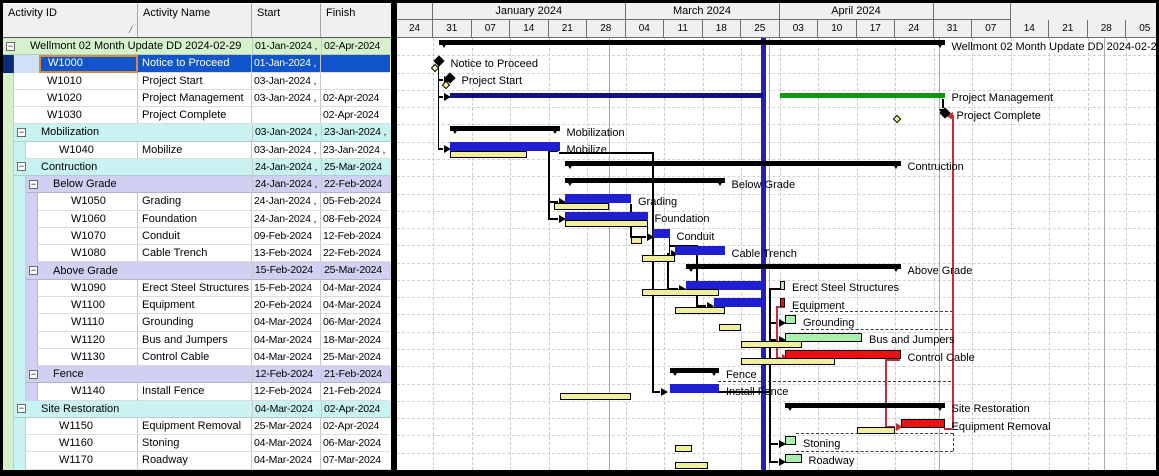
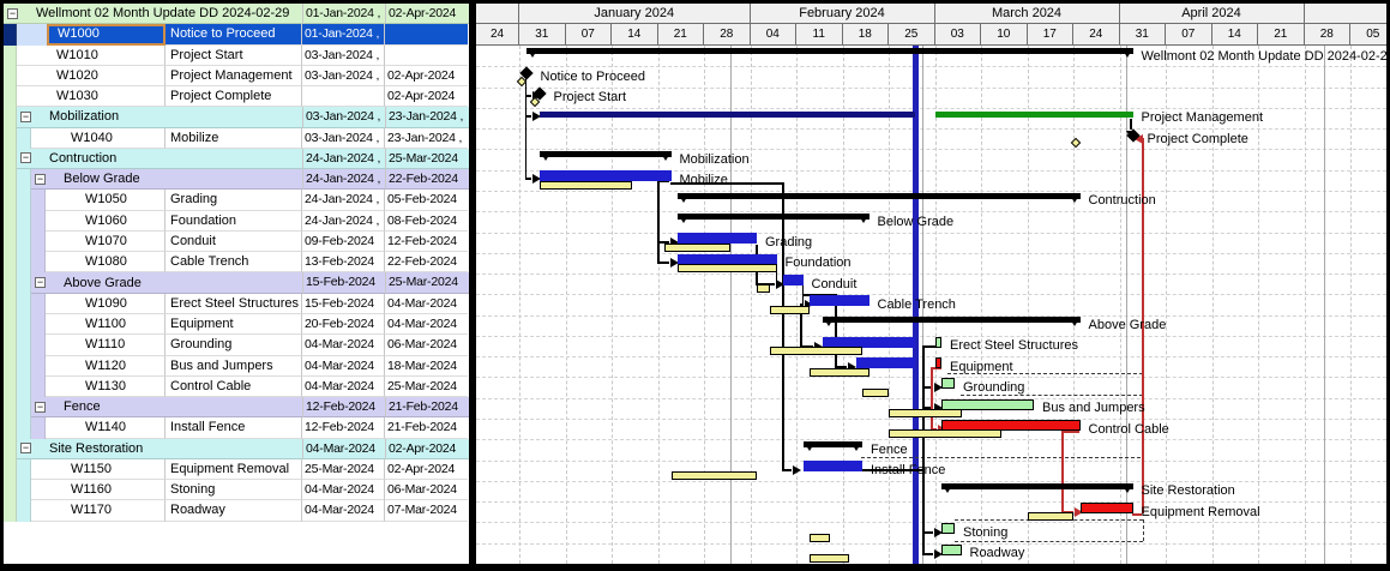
- Activity ID
- /
- Activity Name
- Start
- Finish
  −
  Wellmont 02 Month Update DD 2024-02-29
  01-Jan-2024 ,
  02-Apr-2024
  W1000
  Notice to Proceed
  01-Jan-2024 ,
  W1010
  Project Start
  03-Jan-2024 ,
  W1020
  Project Management
  03-Jan-2024 ,
  02-Apr-2024
  W1030
  Project Complete
  02-Apr-2024
  −
  Mobilization
  03-Jan-2024 ,
  23-Jan-2024 ,
  W1040
  Mobilize
  03-Jan-2024 ,
  23-Jan-2024 ,
  −
  Contruction
  24-Jan-2024 ,
  25-Mar-2024
  −
  Below Grade
  24-Jan-2024 ,
  22-Feb-2024
  W1050
  Grading
  24-Jan-2024 ,
  05-Feb-2024
  W1060
  Foundation
  24-Jan-2024 ,
  08-Feb-2024
  W1070
  Conduit
  09-Feb-2024
  12-Feb-2024
  W1080
  Cable Trench
  13-Feb-2024
  22-Feb-2024
  −
  Above Grade
  15-Feb-2024
  25-Mar-2024
  W1090
  Erect Steel Structures
  15-Feb-2024
  04-Mar-2024
  W1100
  Equipment
  20-Feb-2024
  04-Mar-2024
  W1110
  Grounding
  04-Mar-2024
  06-Mar-2024
  W1120
  Bus and Jumpers
  04-Mar-2024
  18-Mar-2024
  W1130
  Control Cable
  04-Mar-2024
  25-Mar-2024
  −
  Fence
  12-Feb-2024
  21-Feb-2024
  W1140
  Install Fence
  12-Feb-2024
  21-Feb-2024
  −
  Site Restoration
  04-Mar-2024
  02-Apr-2024
  W1150
  Equipment Removal
  25-Mar-2024
  02-Apr-2024
  W1160
  Stoning
  04-Mar-2024
  06-Mar-2024
  W1170
  Roadway
  04-Mar-2024
  07-Mar-2024
  January 2024
+ February 2024
  March 2024
  April 2024
  24
  31
  07
  14
  21
  28
  04
  11
  18
  25
  03
  10
  17
  24
  31
  07
  14
  21
  28
  05
  Wellmont 02 Month Update DD 2024-02-2
  Notice to Proceed
  Project Start
  Project Management
  Project Complete
  Mobilization
  Mobilize
  Contruction
  Below Grade
  Grading
  Foundation
  Conduit
  Cable Trench
  Above Grade
  Erect Steel Structures
  Equipment
  Grounding
  Bus and Jumpers
  Control Cable
  Fence
  Install Fence
  Site Restoration
  Equipment Removal
  Stoning
  Roadway
